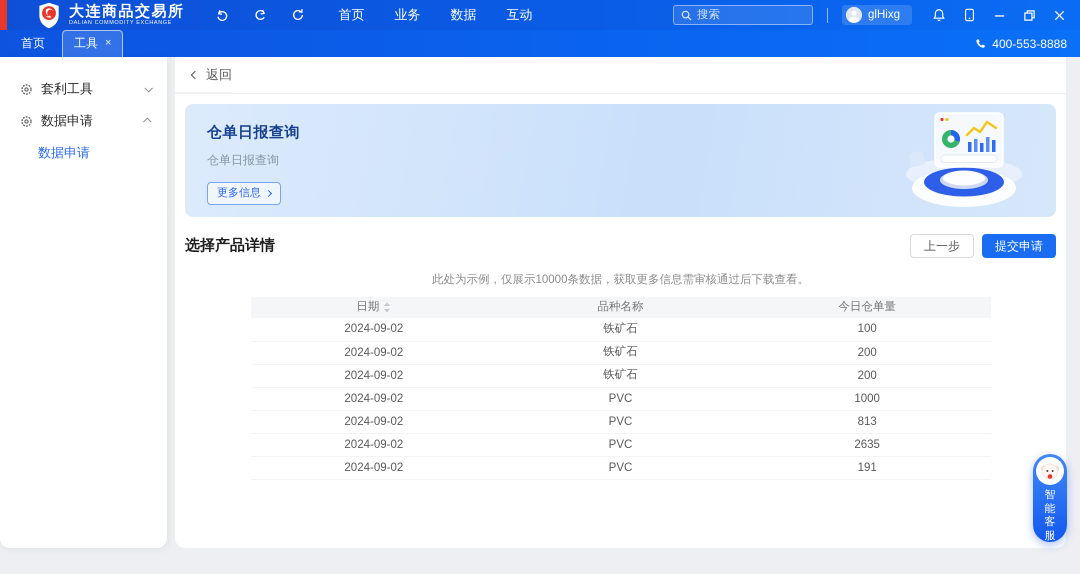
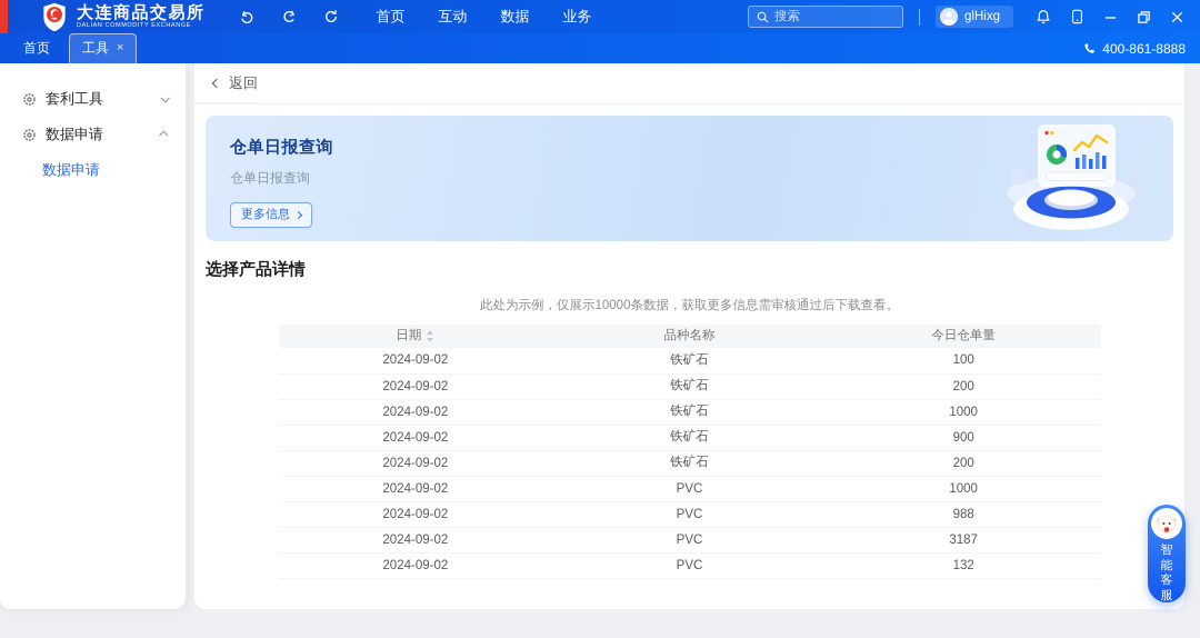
  大连商品交易所
  首页
- 业务
+ 互动
  数据
- 互动
+ 业务
  搜索
  glHixg
  首页
  工具
  ×
- 400-553-8888
+ 400-861-8888
  套利工具
  数据申请
  数据申请
  返回
  仓单日报查询
  仓单日报查询
  更多信息
  选择产品详情
- 上一步
- 提交申请
  此处为示例，仅展示10000条数据，获取更多信息需审核通过后下载查看。
  日期	品种名称	今日仓单量
  2024-09-02	铁矿石	100
  2024-09-02	铁矿石	200
+ 2024-09-02	铁矿石	1000
+ 2024-09-02	铁矿石	900
  2024-09-02	铁矿石	200
  2024-09-02	PVC	1000
- 2024-09-02	PVC	813
+ 2024-09-02	PVC	988
- 2024-09-02	PVC	2635
+ 2024-09-02	PVC	3187
- 2024-09-02	PVC	191
+ 2024-09-02	PVC	132
  智能客服
